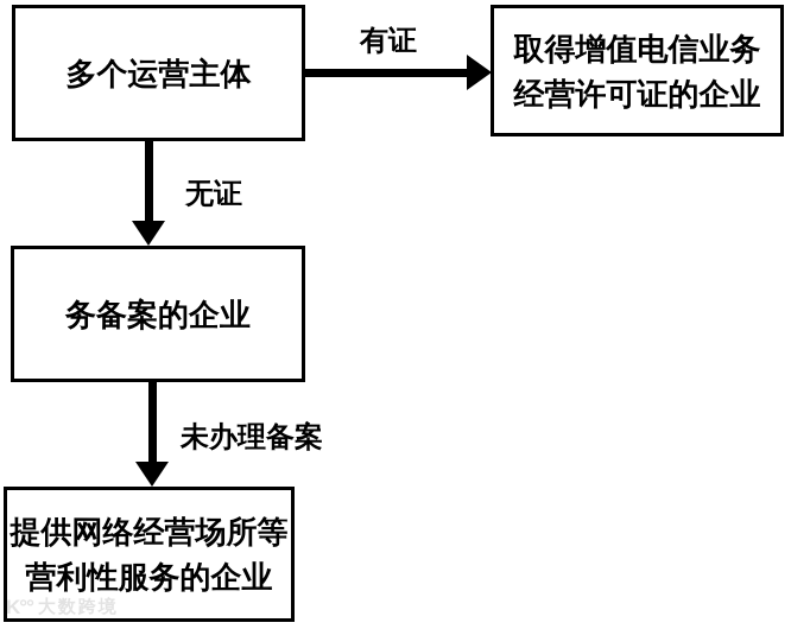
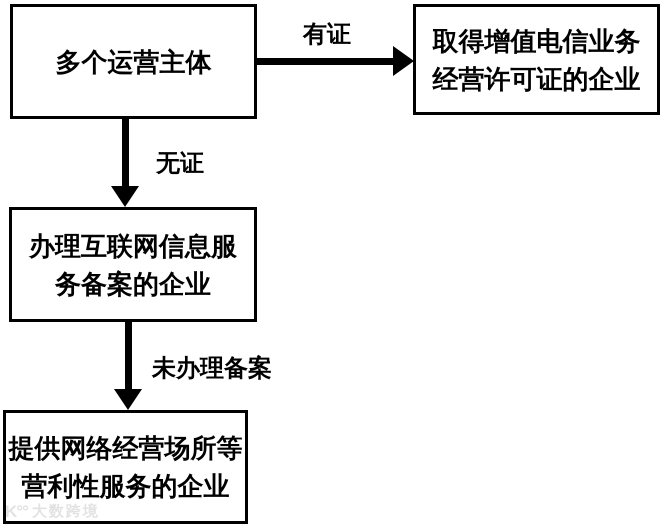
  多个运营主体
  取得增值电信业务
  经营许可证的企业
+ 办理互联网信息服
  务备案的企业
  提供网络经营场所等
  营利性服务的企业
  有证
  无证
  未办理备案
  大数跨境
